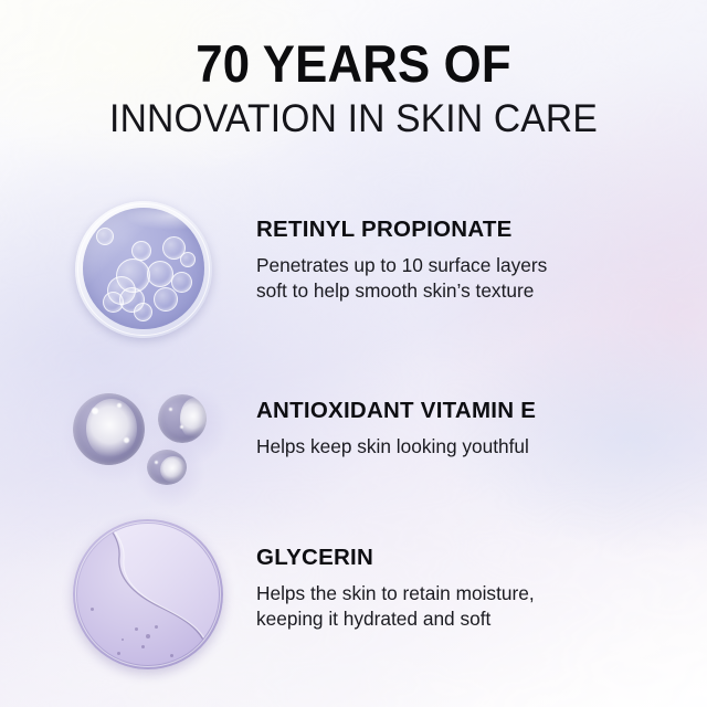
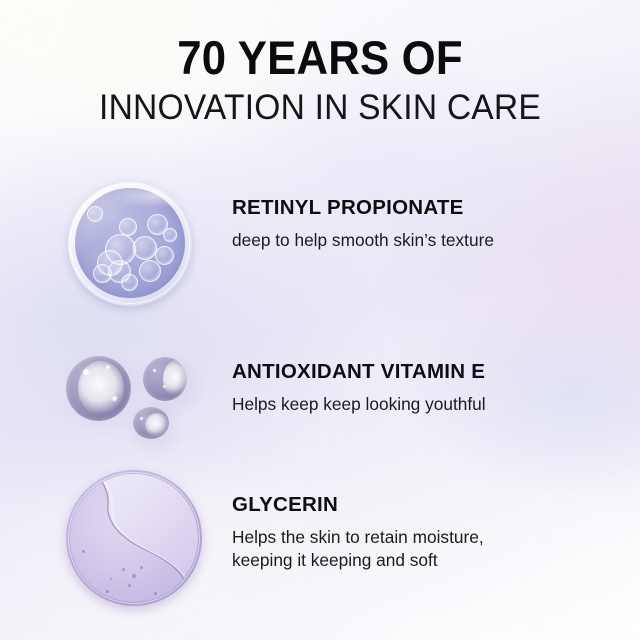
  70 YEARS OF
  INNOVATION IN SKIN CARE
  RETINYL PROPIONATE
- Penetrates up to 10 surface layers
- soft to help smooth skin’s texture
+ deep to help smooth skin’s texture
  ANTIOXIDANT VITAMIN E
- Helps keep skin looking youthful
+ Helps keep keep looking youthful
  GLYCERIN
  Helps the skin to retain moisture,
- keeping it hydrated and soft
+ keeping it keeping and soft
